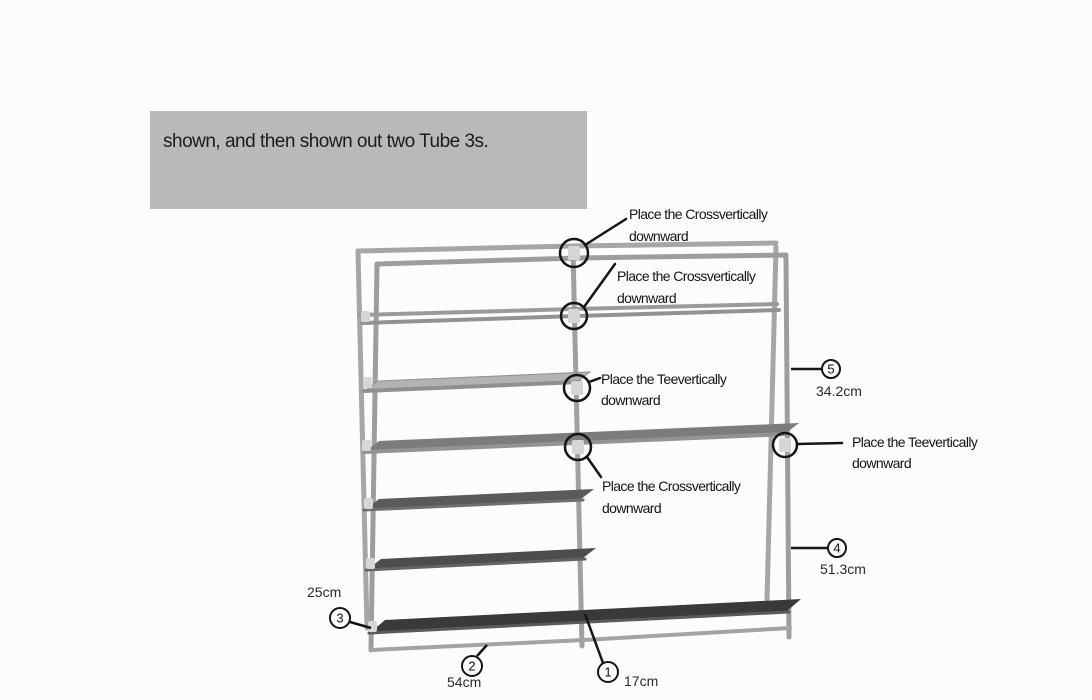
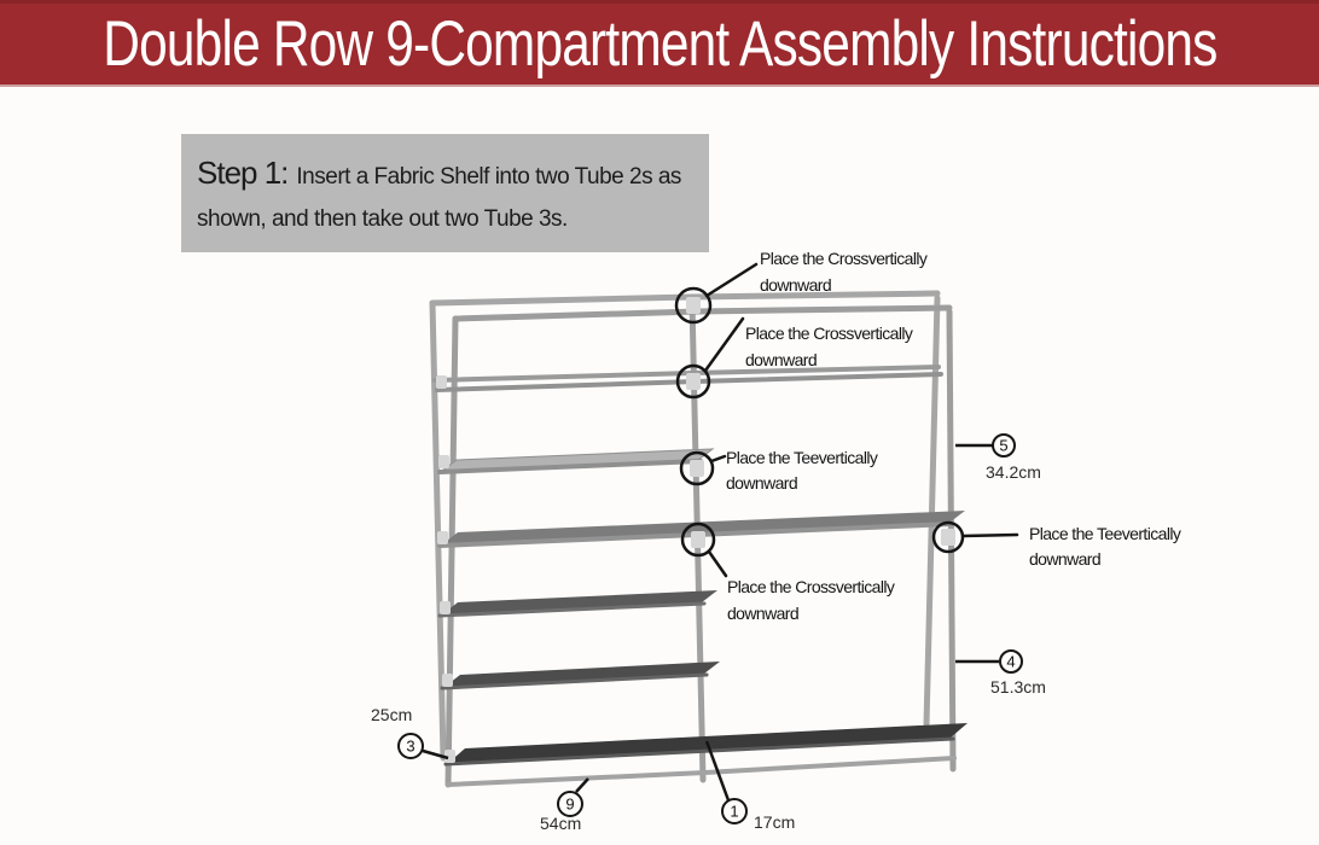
+ Double Row 9-Compartment Assembly Instructions
+ Step 1: Insert a Fabric Shelf into two Tube 2s as
- shown, and then shown out two Tube 3s.
+ shown, and then take out two Tube 3s.
  Place the Crossvertically
  downward
  Place the Crossvertically
  downward
  Place the Teevertically
  downward
  Place the Crossvertically
  downward
  Place the Teevertically
  downward
  5
  34.2cm
  4
  51.3cm
  25cm
  3
- 2
+ 9
  54cm
  1
  17cm
